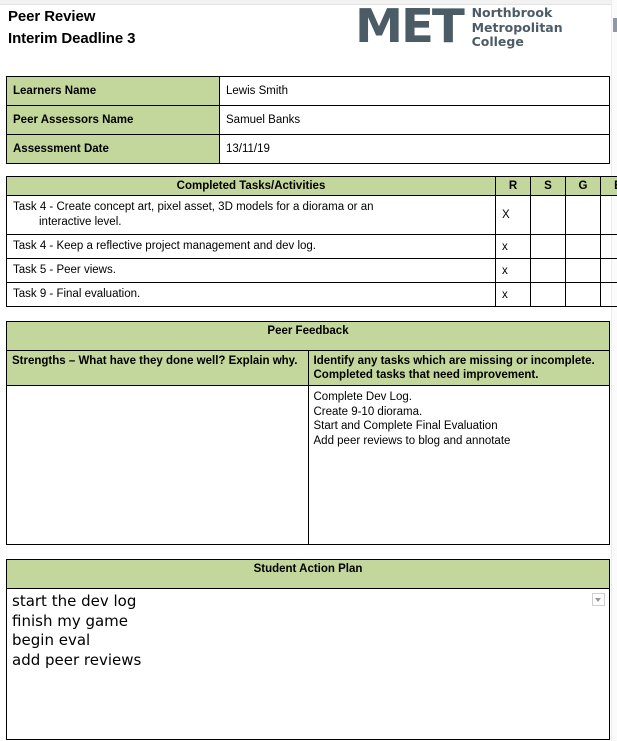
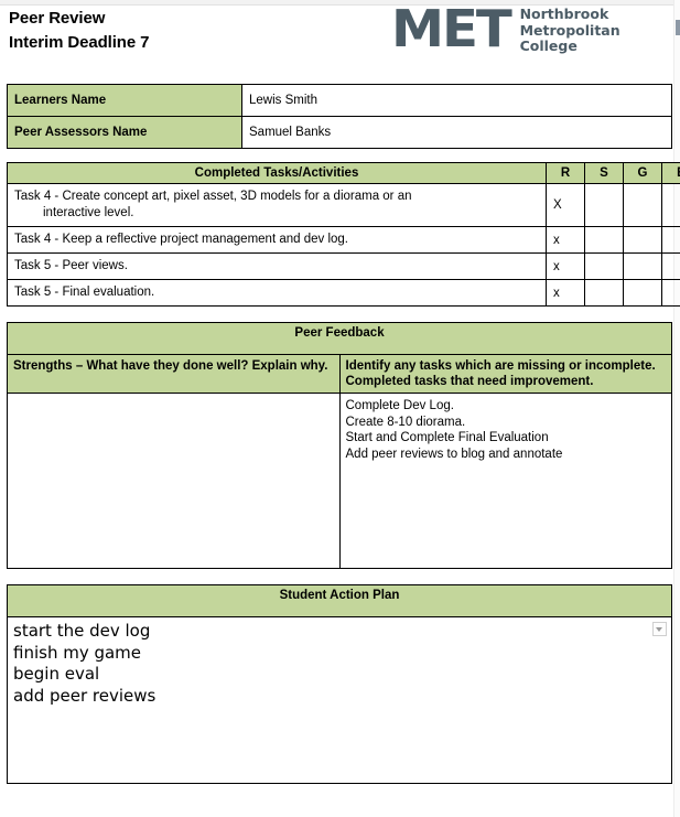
  Peer Review
- Interim Deadline 3
+ Interim Deadline 7
  MET
  Northbrook
  Metropolitan
  College
  Learners Name	Lewis Smith
  Peer Assessors Name	Samuel Banks
- Assessment Date	13/11/19
  Completed Tasks/Activities	R	S	G
  Task 4 - Create concept art, pixel asset, 3D models for a diorama or an interactive level.	X
  Task 4 - Keep a reflective project management and dev log.	x
  Task 5 - Peer views.	x
- Task 9 - Final evaluation.	x
+ Task 5 - Final evaluation.	x
  Peer Feedback
  Strengths – What have they done well? Explain why.	Identify any tasks which are missing or incomplete. Completed tasks that need improvement.
- 	Complete Dev Log. Create 9-10 diorama. Start and Complete Final Evaluation Add peer reviews to blog and annotate
+ 	Complete Dev Log. Create 8-10 diorama. Start and Complete Final Evaluation Add peer reviews to blog and annotate
  Student Action Plan
  start the dev log finish my game begin eval add peer reviews
